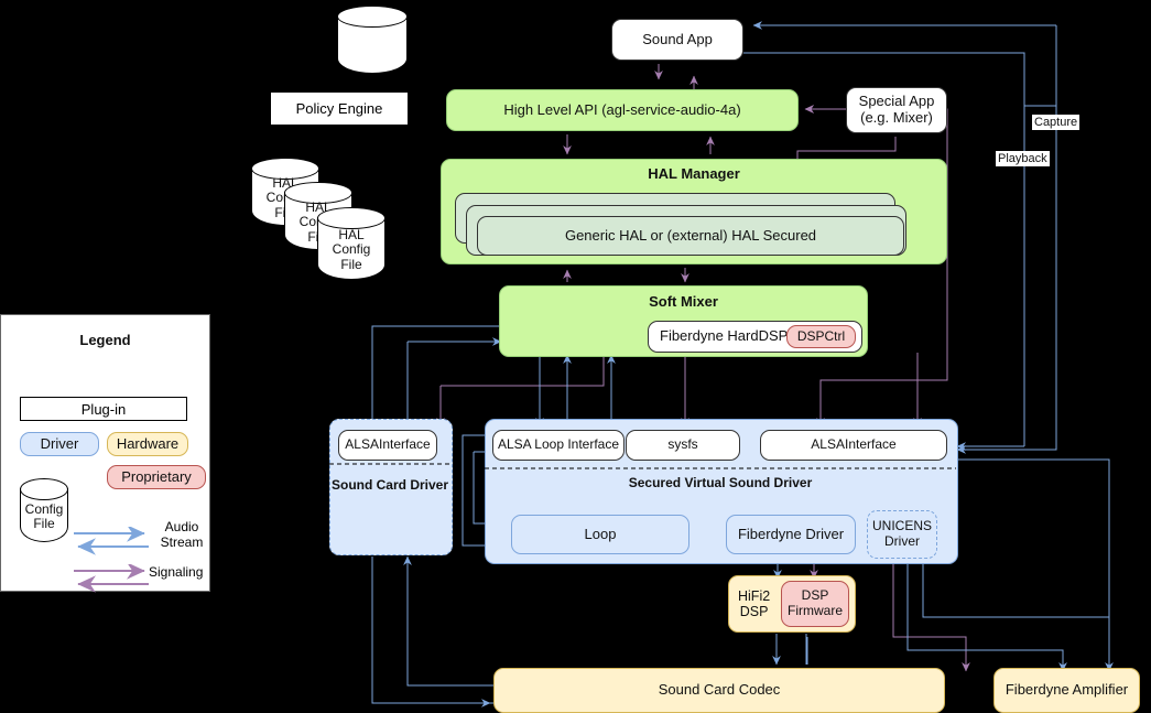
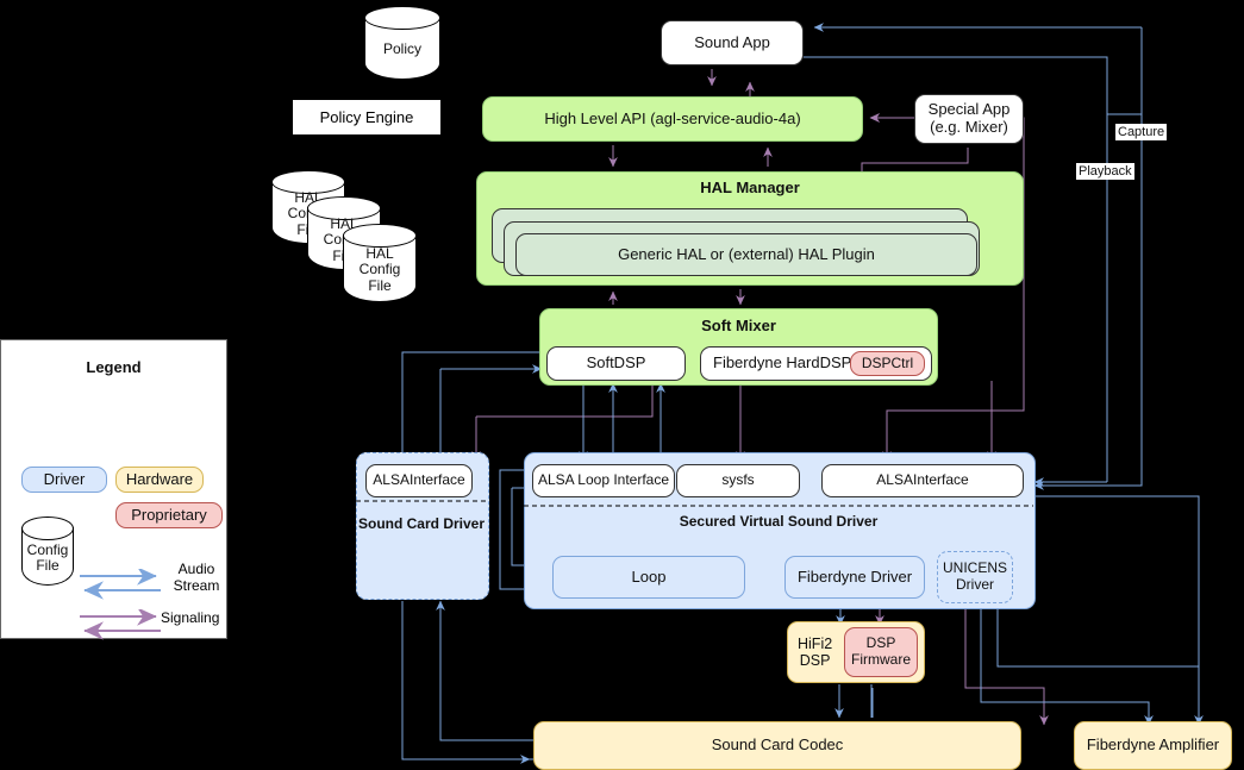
+ Policy
  Policy Engine
  Sound App
  High Level API (agl-service-audio-4a)
  Special App
  (e.g. Mixer)
  HAL
  HAL
  HAL
  Config
  File
  HAL Manager
- Generic HAL or (external) HAL Secured
+ Generic HAL or (external) HAL Plugin
  Soft Mixer
+ SoftDSP
  Fiberdyne HardDSP
  DSPCtrl
  ALSAInterface
  Sound Card Driver
  ALSA Loop Interface
  sysfs
  ALSAInterface
  Secured Virtual Sound Driver
  Loop
  Fiberdyne Driver
  UNICENS
  Driver
  HiFi2
  DSP
  DSP
  Firmware
  Sound Card Codec
  Fiberdyne Amplifier
  Capture
  Playback
  Legend
- Plug-in
  Driver
  Hardware
  Proprietary
  Config
  File
  Audio
  Stream
  Signaling
